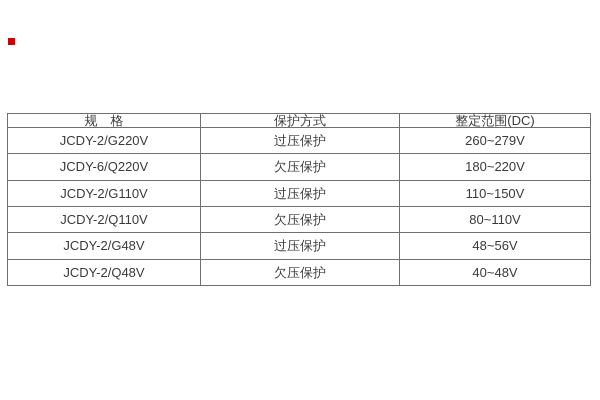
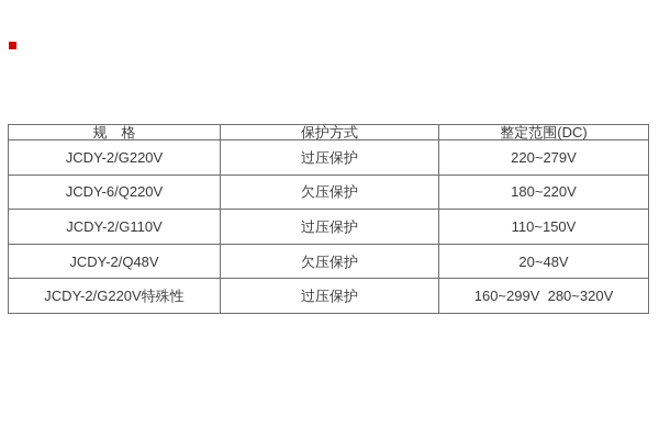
  规 格	保护方式	整定范围(DC)
- JCDY-2/G220V	过压保护	260~279V
+ JCDY-2/G220V	过压保护	220~279V
  JCDY-6/Q220V	欠压保护	180~220V
  JCDY-2/G110V	过压保护	110~150V
- JCDY-2/Q110V	欠压保护	80~110V
- JCDY-2/G48V	过压保护	48~56V
- JCDY-2/Q48V	欠压保护	40~48V
+ JCDY-2/Q48V	欠压保护	20~48V
+ JCDY-2/G220V特殊性	过压保护	160~299V 280~320V
